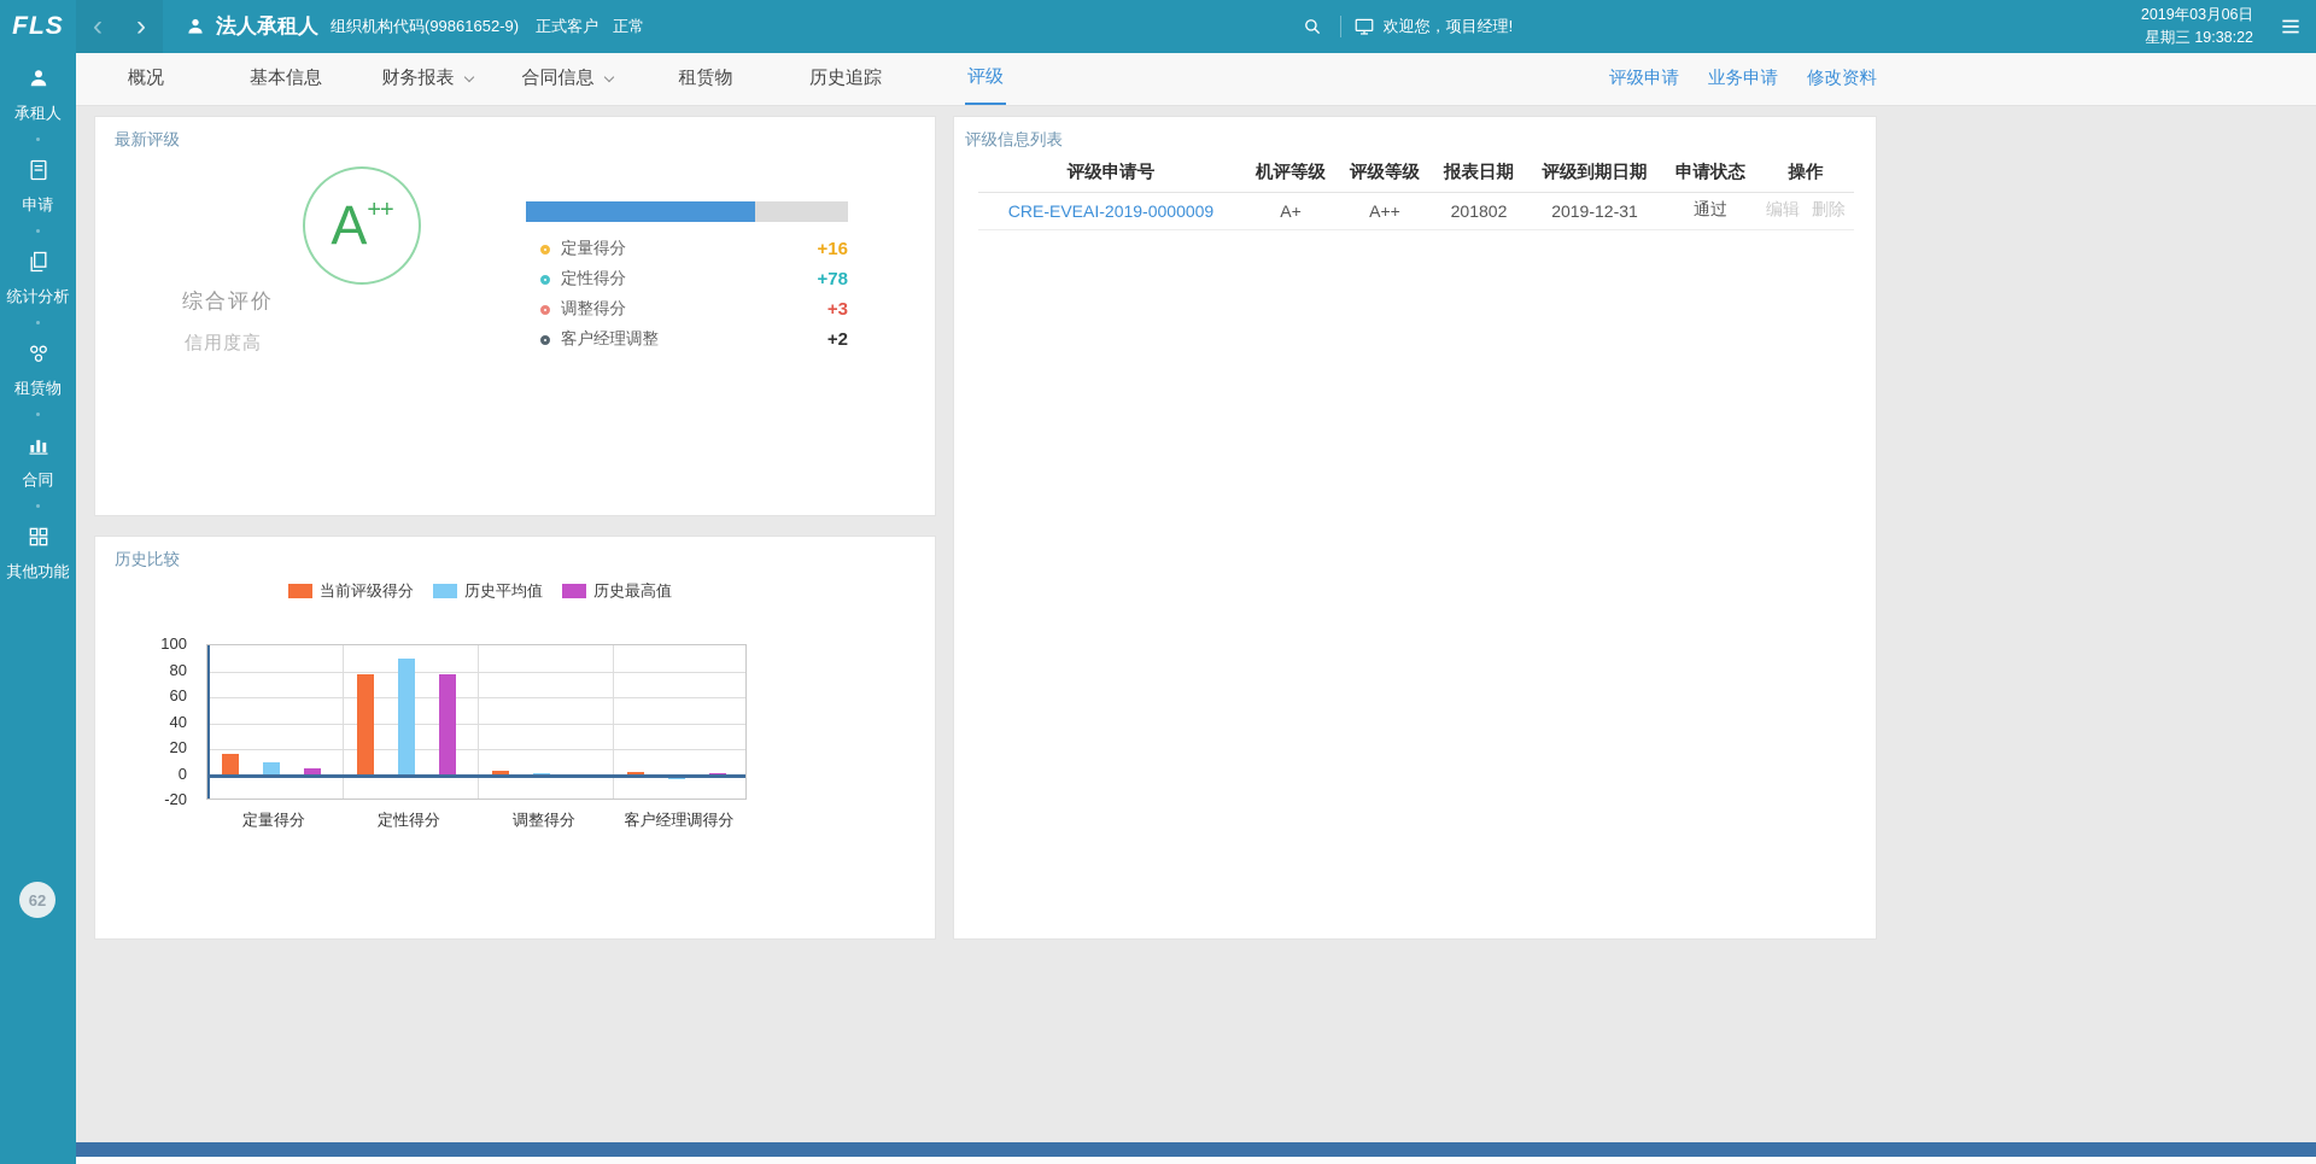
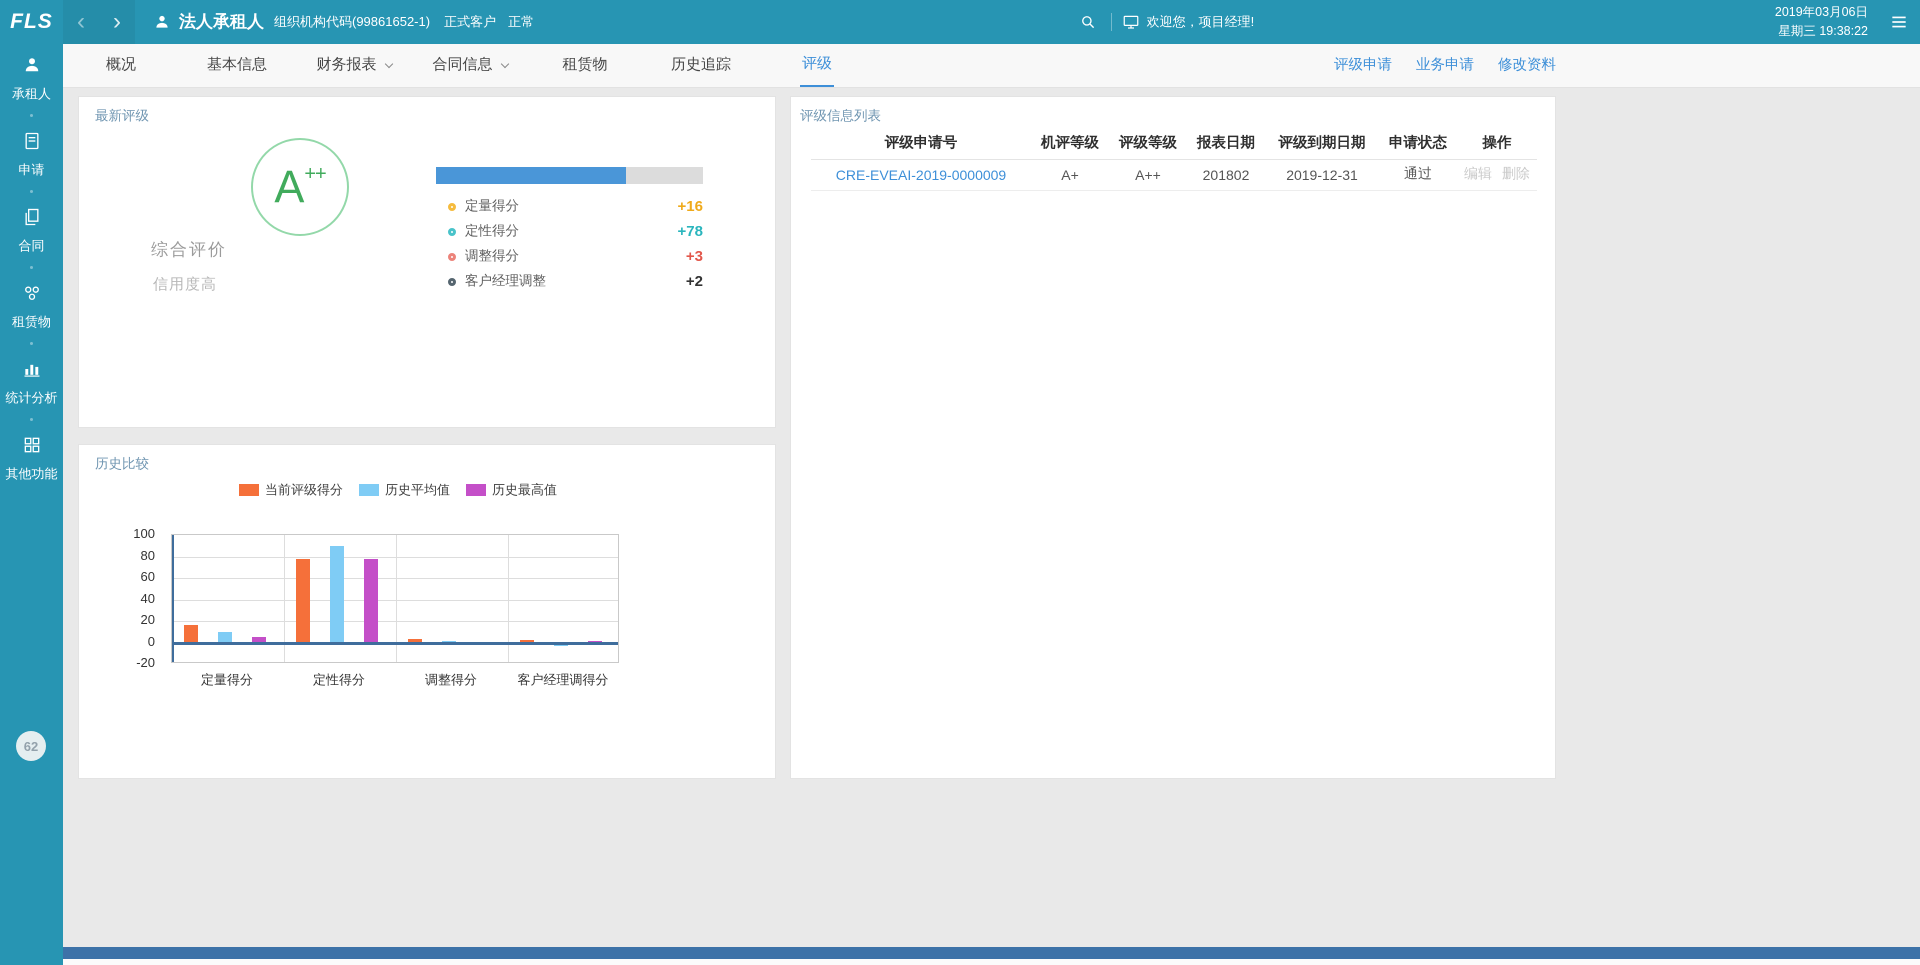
  FLS
  ‹
  ›
  法人承租人
- 组织机构代码(99861652-9)
+ 组织机构代码(99861652-1)
  正式客户
  正常
  欢迎您，项目经理!
  2019年03月06日
  星期三 19:38:22
  承租人
  申请
- 统计分析
+ 合同
  租赁物
- 合同
+ 统计分析
  其他功能
  62
  概况
  基本信息
  财务报表
  合同信息
  租赁物
  历史追踪
  评级
  评级申请
  业务申请
  修改资料
  最新评级
  A
  ++
  综合评价
  信用度高
  定量得分
  +16
  定性得分
  +78
  调整得分
  +3
  客户经理调整
  +2
  历史比较
  当前评级得分
  历史平均值
  历史最高值
  100
  80
  60
  40
  20
  0
  -20
  定量得分
  定性得分
  调整得分
  客户经理调得分
  评级信息列表
  评级申请号	机评等级	评级等级	报表日期	评级到期日期	申请状态	操作
  CRE-EVEAI-2019-0000009	A+	A++	201802	2019-12-31	通过	编辑 删除
